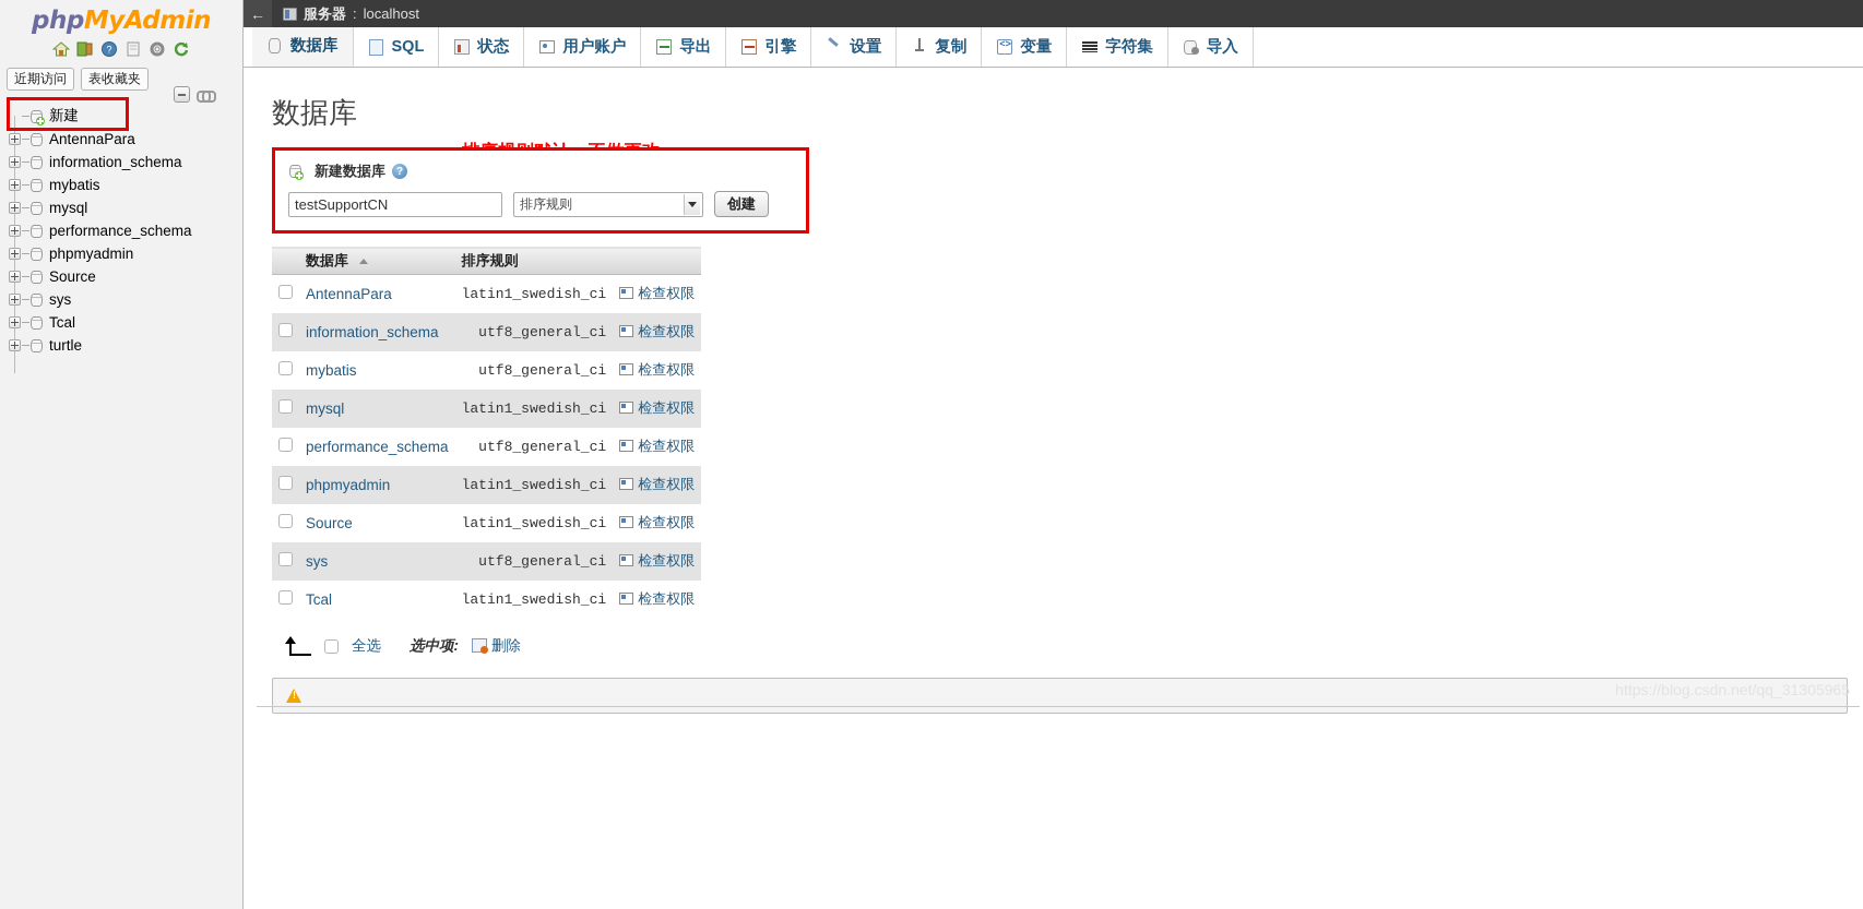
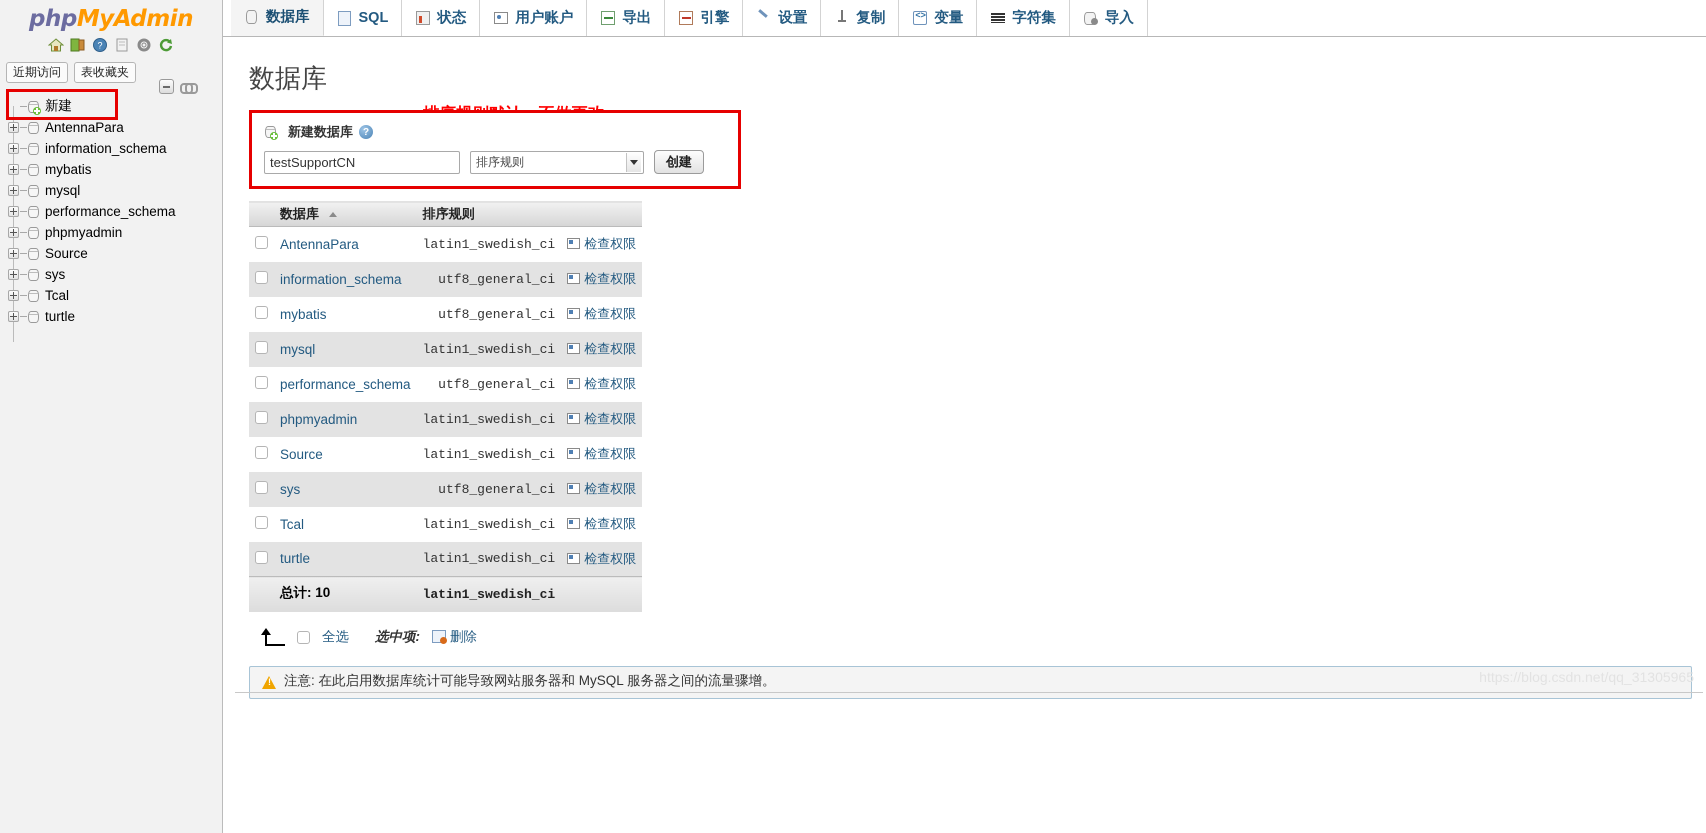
  phpMyAdmin
  ?
  近期访问
  表收藏夹
  新建
  AntennaPara
  information_schema
  mybatis
  mysql
  performance_schema
  phpmyadmin
  Source
  sys
  Tcal
  turtle
- ←
- 服务器
- :
- localhost
  数据库
  SQL
  状态
  用户账户
  导出
  引擎
  设置
  复制
  变量
  字符集
  导入
  数据库
  新建数据库
  ?
  testSupportCN
  排序规则
  创建
  	数据库	排序规则
  	AntennaPara	latin1_swedish_ci	检查权限
  	information_schema	utf8_general_ci	检查权限
  	mybatis	utf8_general_ci	检查权限
  	mysql	latin1_swedish_ci	检查权限
  	performance_schema	utf8_general_ci	检查权限
  	phpmyadmin	latin1_swedish_ci	检查权限
  	Source	latin1_swedish_ci	检查权限
  	sys	utf8_general_ci	检查权限
  	Tcal	latin1_swedish_ci	检查权限
+ 	turtle	latin1_swedish_ci	检查权限
+ 	总计: 10	latin1_swedish_ci
  全选
  选中项:
  删除
+ 注意: 在此启用数据库统计可能导致网站服务器和 MySQL 服务器之间的流量骤增。
  https://blog.csdn.net/qq_31305965
